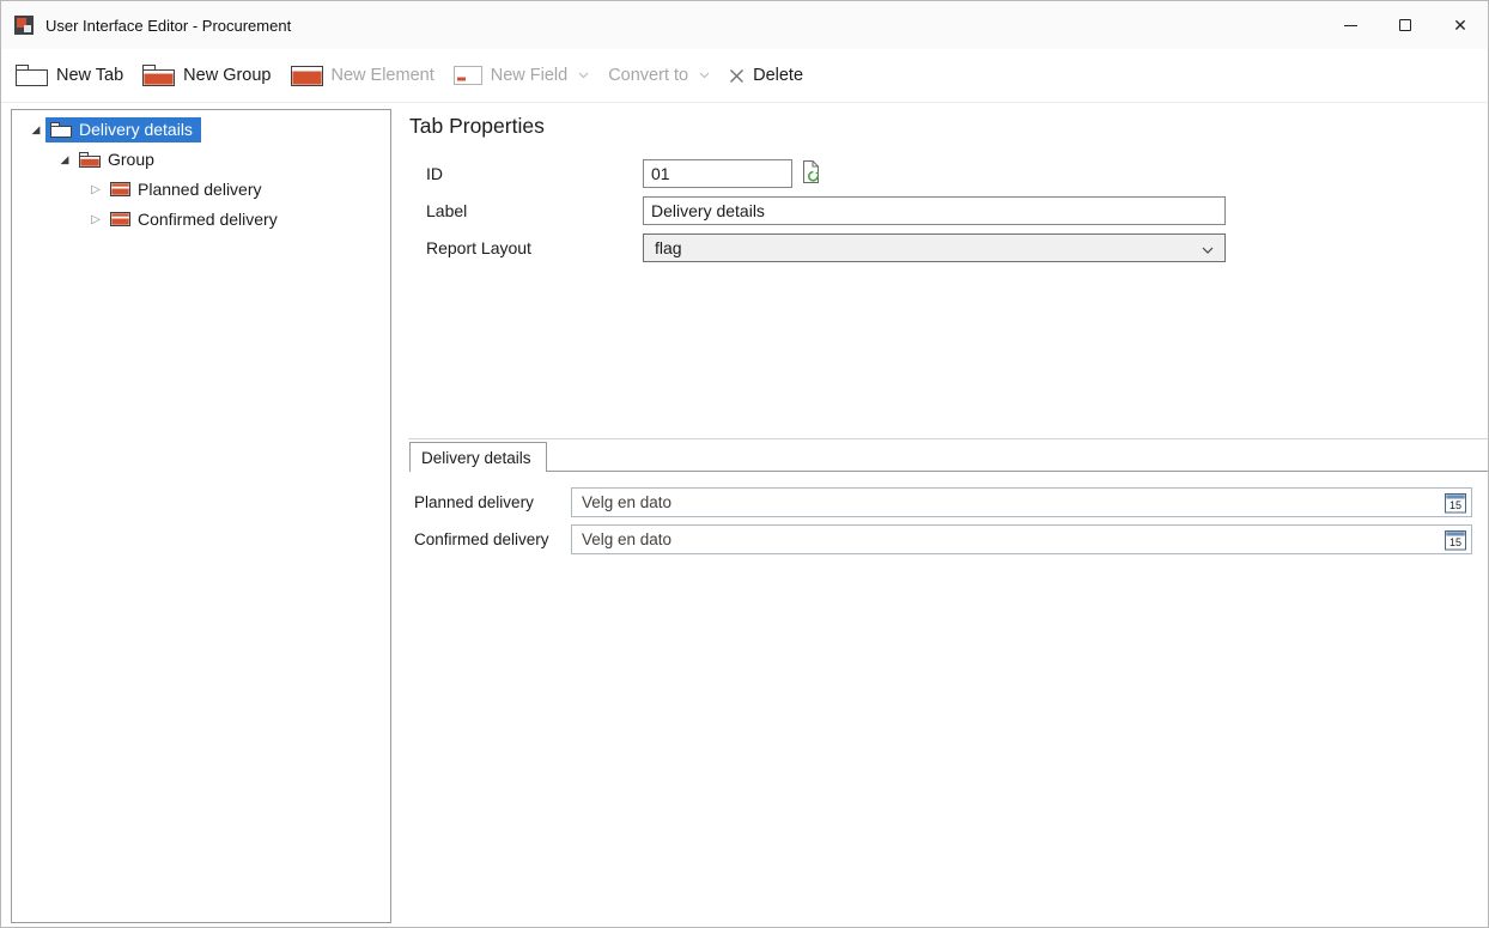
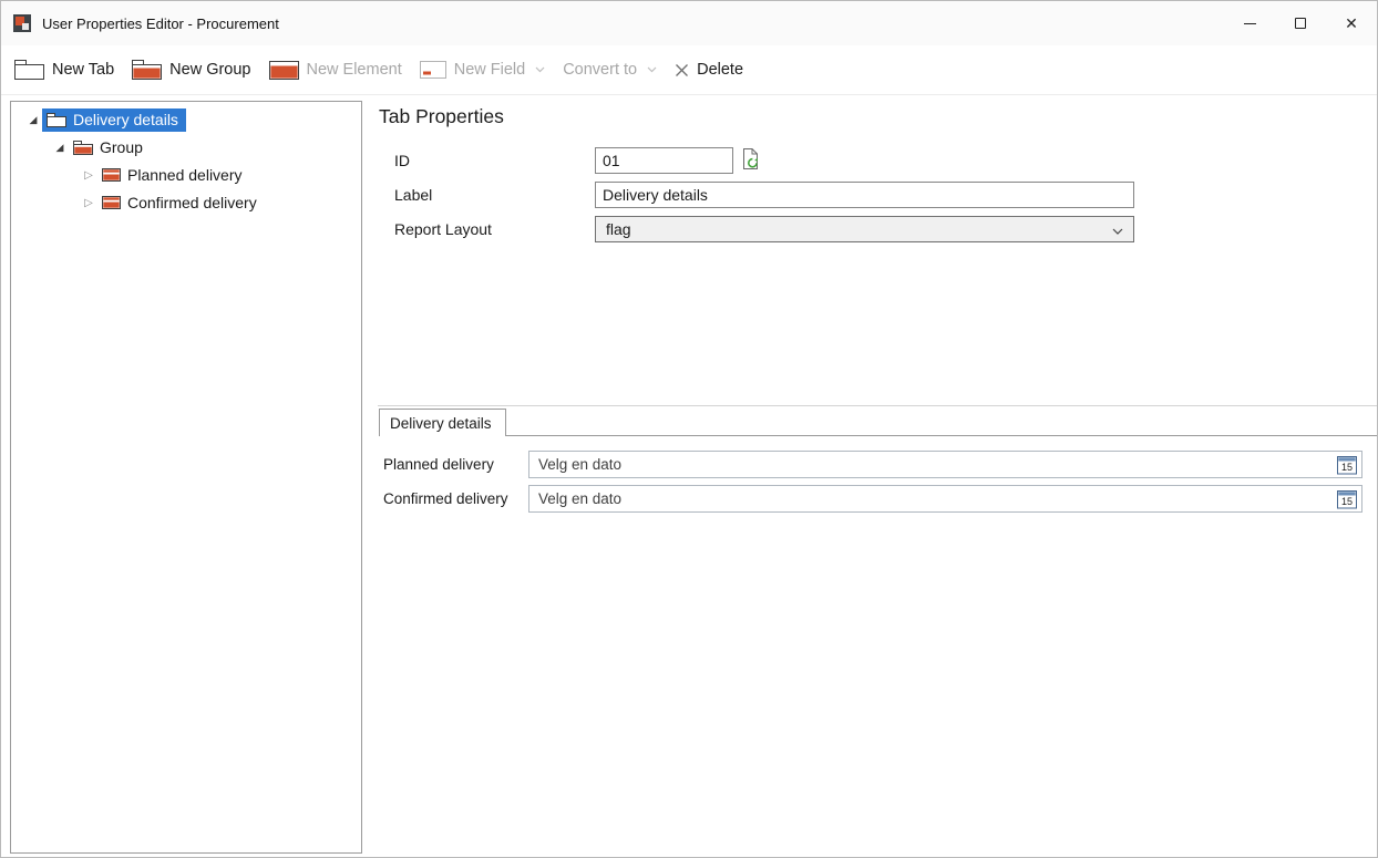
- User Interface Editor - Procurement
+ User Properties Editor - Procurement
  ✕
  New Tab
  New Group
  New Element
  New Field
  Convert to
  Delete
  ◢
  Delivery details
  ◢
  Group
  ▷
  Planned delivery
  ▷
  Confirmed delivery
  Tab Properties
  ID
  01
  Label
  Delivery details
  Report Layout
  flag
  Delivery details
  Planned delivery
  Velg en dato
  15
  Confirmed delivery
  Velg en dato
  15
